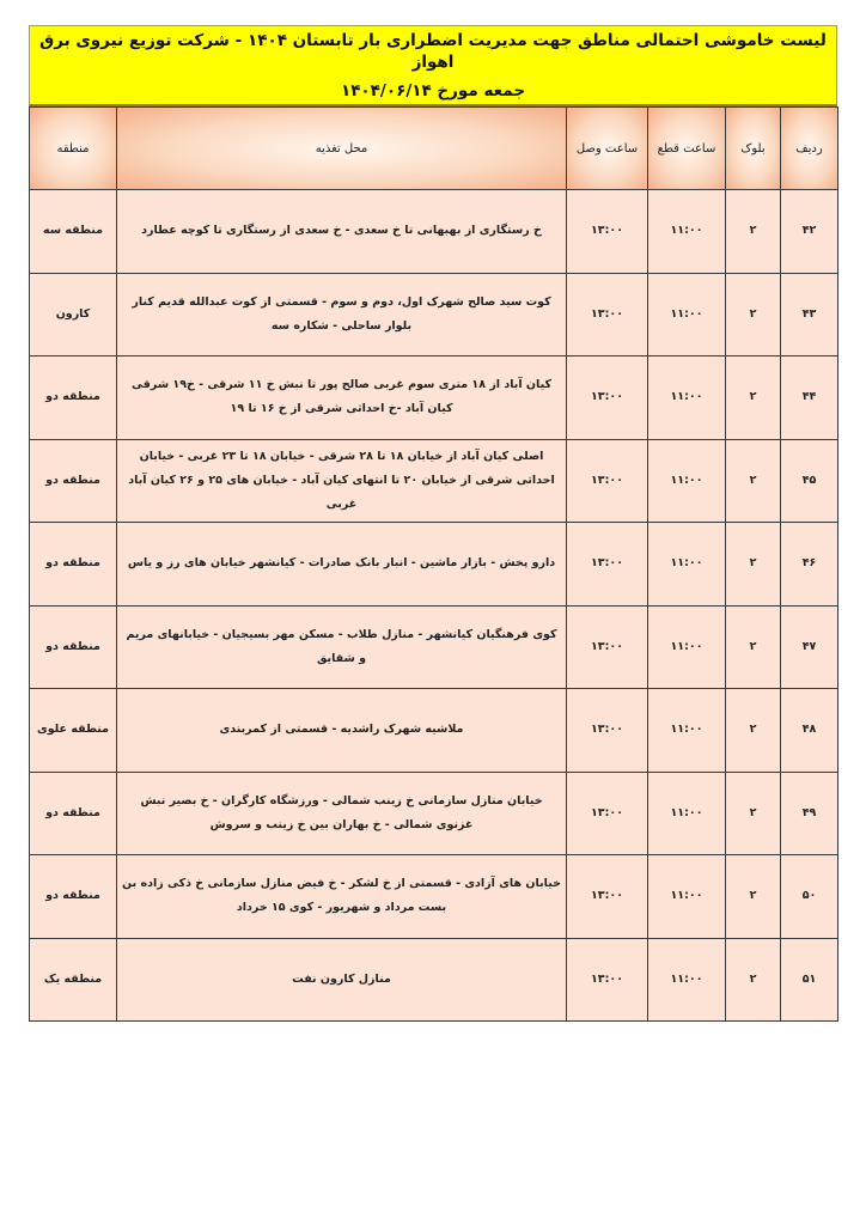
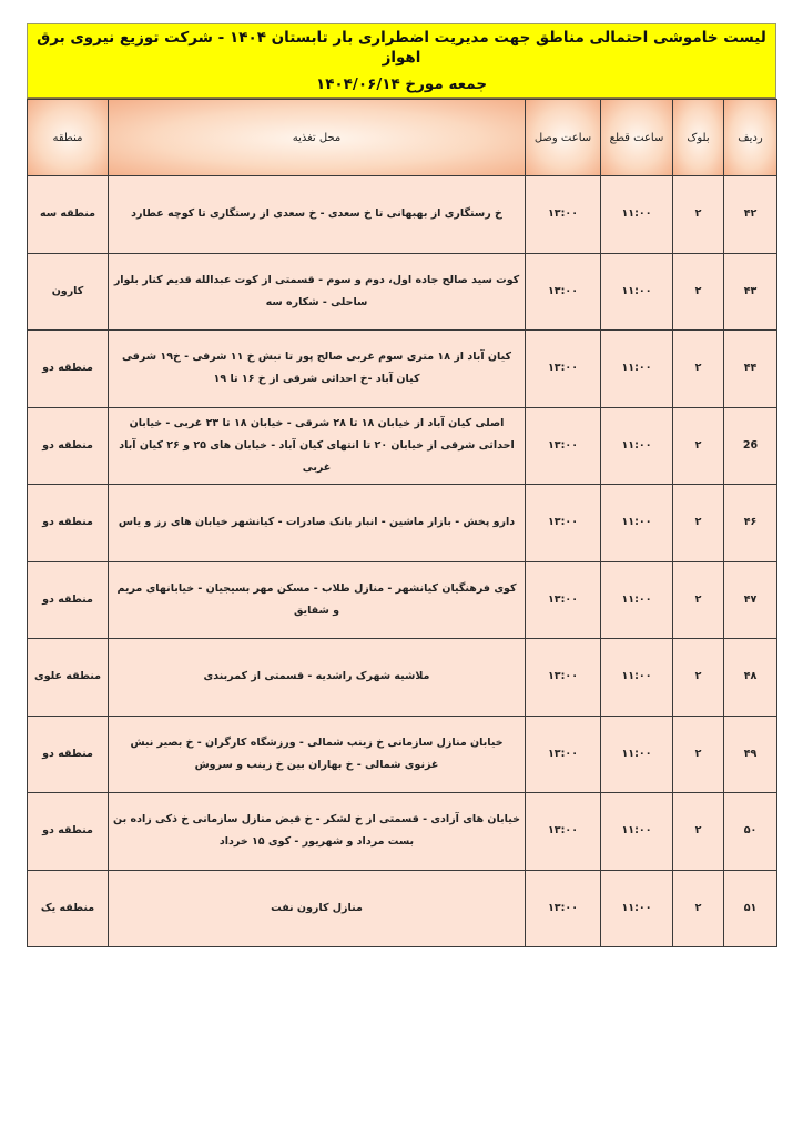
  لیست خاموشی احتمالی مناطق جهت مدیریت اضطراری بار تابستان ۱۴۰۴ - شرکت توزیع نیروی برق اهواز
  جمعه مورخ ۱۴۰۴/۰۶/۱۴
  ردیف	بلوک	ساعت قطع	ساعت وصل	محل تغذیه	منطقه
  ۴۲	۲	۱۱:۰۰	۱۳:۰۰	خ رستگاری از بهبهانی تا خ سعدی - خ سعدی از رستگاری تا کوچه عطارد	منطقه سه
- ۴۳	۲	۱۱:۰۰	۱۳:۰۰	کوت سید صالح شهرک اول، دوم و سوم - قسمتی از کوت عبدالله قدیم کنار بلوار ساحلی - شکاره سه	کارون
+ ۴۳	۲	۱۱:۰۰	۱۳:۰۰	کوت سید صالح جاده اول، دوم و سوم - قسمتی از کوت عبدالله قدیم کنار بلوار ساحلی - شکاره سه	کارون
  ۴۴	۲	۱۱:۰۰	۱۳:۰۰	کیان آباد از ۱۸ متری سوم غربی صالح پور تا نبش خ ۱۱ شرقی - خ۱۹ شرقی کیان آباد -خ احداثی شرقی از خ ۱۶ تا ۱۹	منطقه دو
- ۴۵	۲	۱۱:۰۰	۱۳:۰۰	اصلی کیان آباد از خیابان ۱۸ تا ۲۸ شرقی - خیابان ۱۸ تا ۲۳ غربی - خیابان احداثی شرقی از خیابان ۲۰ تا انتهای کیان آباد - خیابان های ۲۵ و ۲۶ کیان آباد غربی	منطقه دو
+ 26	۲	۱۱:۰۰	۱۳:۰۰	اصلی کیان آباد از خیابان ۱۸ تا ۲۸ شرقی - خیابان ۱۸ تا ۲۳ غربی - خیابان احداثی شرقی از خیابان ۲۰ تا انتهای کیان آباد - خیابان های ۲۵ و ۲۶ کیان آباد غربی	منطقه دو
  ۴۶	۲	۱۱:۰۰	۱۳:۰۰	دارو پخش - بازار ماشین - انبار بانک صادرات - کیانشهر خیابان های رز و یاس	منطقه دو
  ۴۷	۲	۱۱:۰۰	۱۳:۰۰	کوی فرهنگیان کیانشهر - منازل طلاب - مسکن مهر بسیجیان - خیابانهای مریم و شقایق	منطقه دو
  ۴۸	۲	۱۱:۰۰	۱۳:۰۰	ملاشیه شهرک راشدیه - قسمتی از کمربندی	منطقه علوی
  ۴۹	۲	۱۱:۰۰	۱۳:۰۰	خیابان منازل سازمانی خ زینب شمالی - ورزشگاه کارگران - خ بصیر نبش غزنوی شمالی - خ بهاران بین خ زینب و سروش	منطقه دو
  ۵۰	۲	۱۱:۰۰	۱۳:۰۰	خیابان های آزادی - قسمتی از خ لشکر - خ فیض منازل سازمانی خ ذکی زاده بن بست مرداد و شهریور - کوی ۱۵ خرداد	منطقه دو
  ۵۱	۲	۱۱:۰۰	۱۳:۰۰	منازل کارون نفت	منطقه یک
